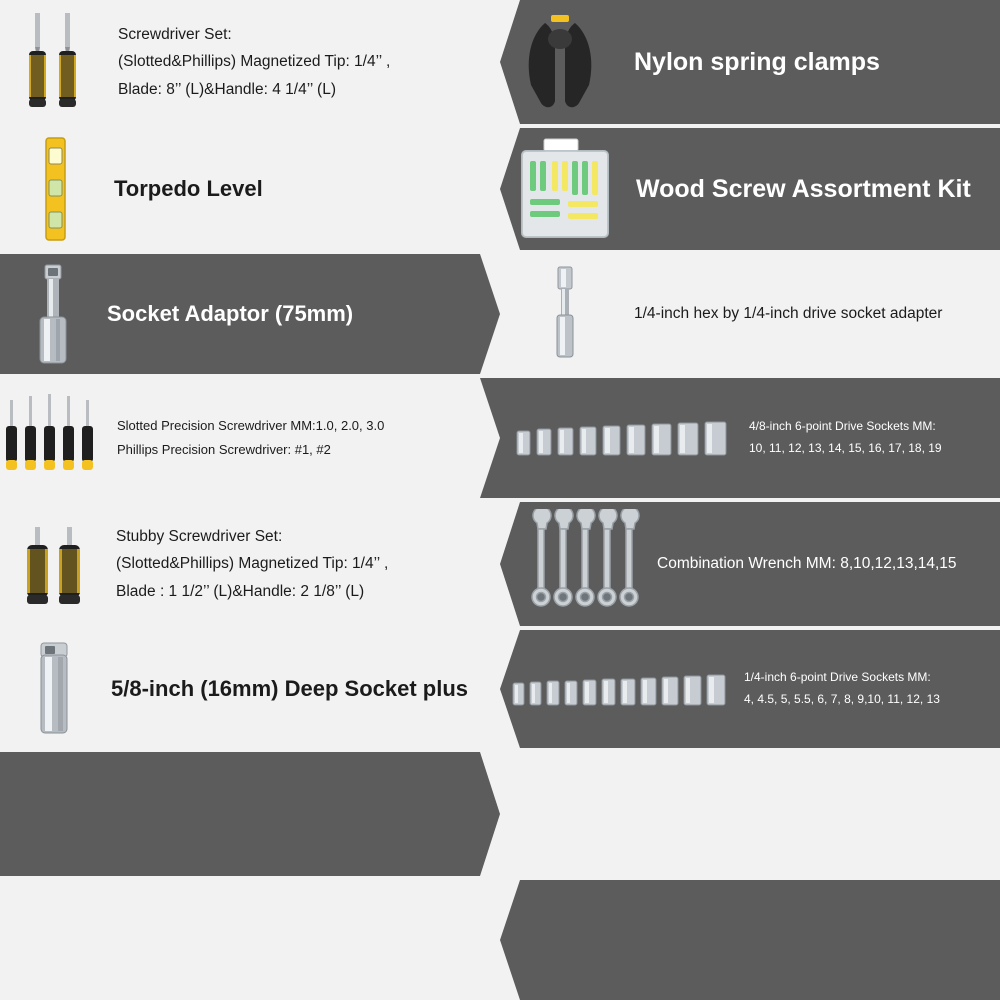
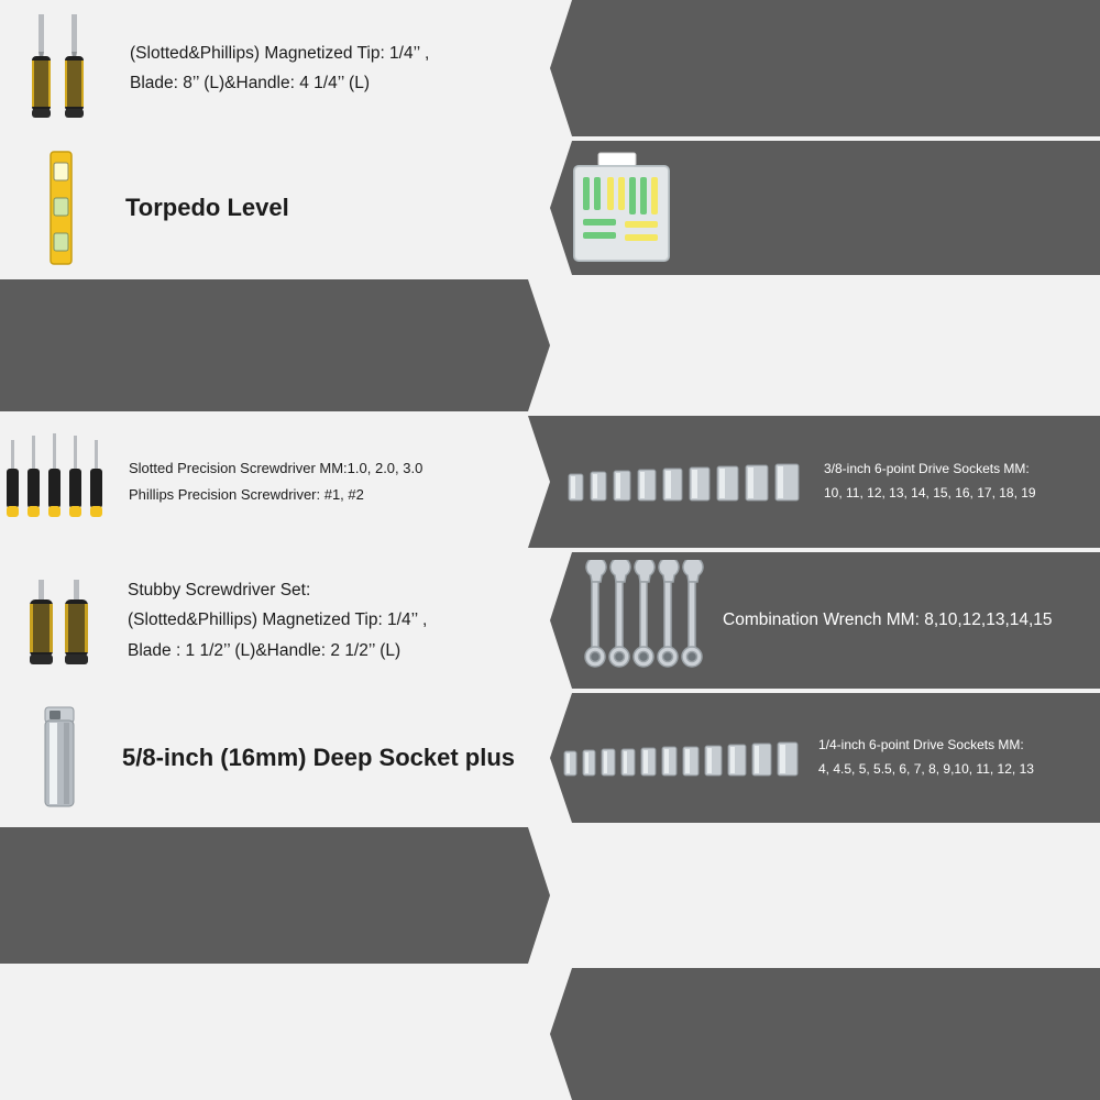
- Screwdriver Set:
  (Slotted&Phillips) Magnetized Tip: 1/4’’ ,
  Blade: 8’’ (L)&Handle: 4 1/4’’ (L)
- Nylon spring clamps
  Torpedo Level
- Wood Screw Assortment Kit
- Socket Adaptor (75mm)
- 1/4-inch hex by 1/4-inch drive socket adapter
  Slotted Precision Screwdriver MM:1.0, 2.0, 3.0
  Phillips Precision Screwdriver: #1, #2
- 4/8-inch 6-point Drive Sockets MM:
+ 3/8-inch 6-point Drive Sockets MM:
  10, 11, 12, 13, 14, 15, 16, 17, 18, 19
  Stubby Screwdriver Set:
  (Slotted&Phillips) Magnetized Tip: 1/4’’ ,
- Blade : 1 1/2’’ (L)&Handle: 2 1/8’’ (L)
+ Blade : 1 1/2’’ (L)&Handle: 2 1/2’’ (L)
  Combination Wrench MM: 8,10,12,13,14,15
  5/8-inch (16mm) Deep Socket plus
  1/4-inch 6-point Drive Sockets MM:
  4, 4.5, 5, 5.5, 6, 7, 8, 9,10, 11, 12, 13
